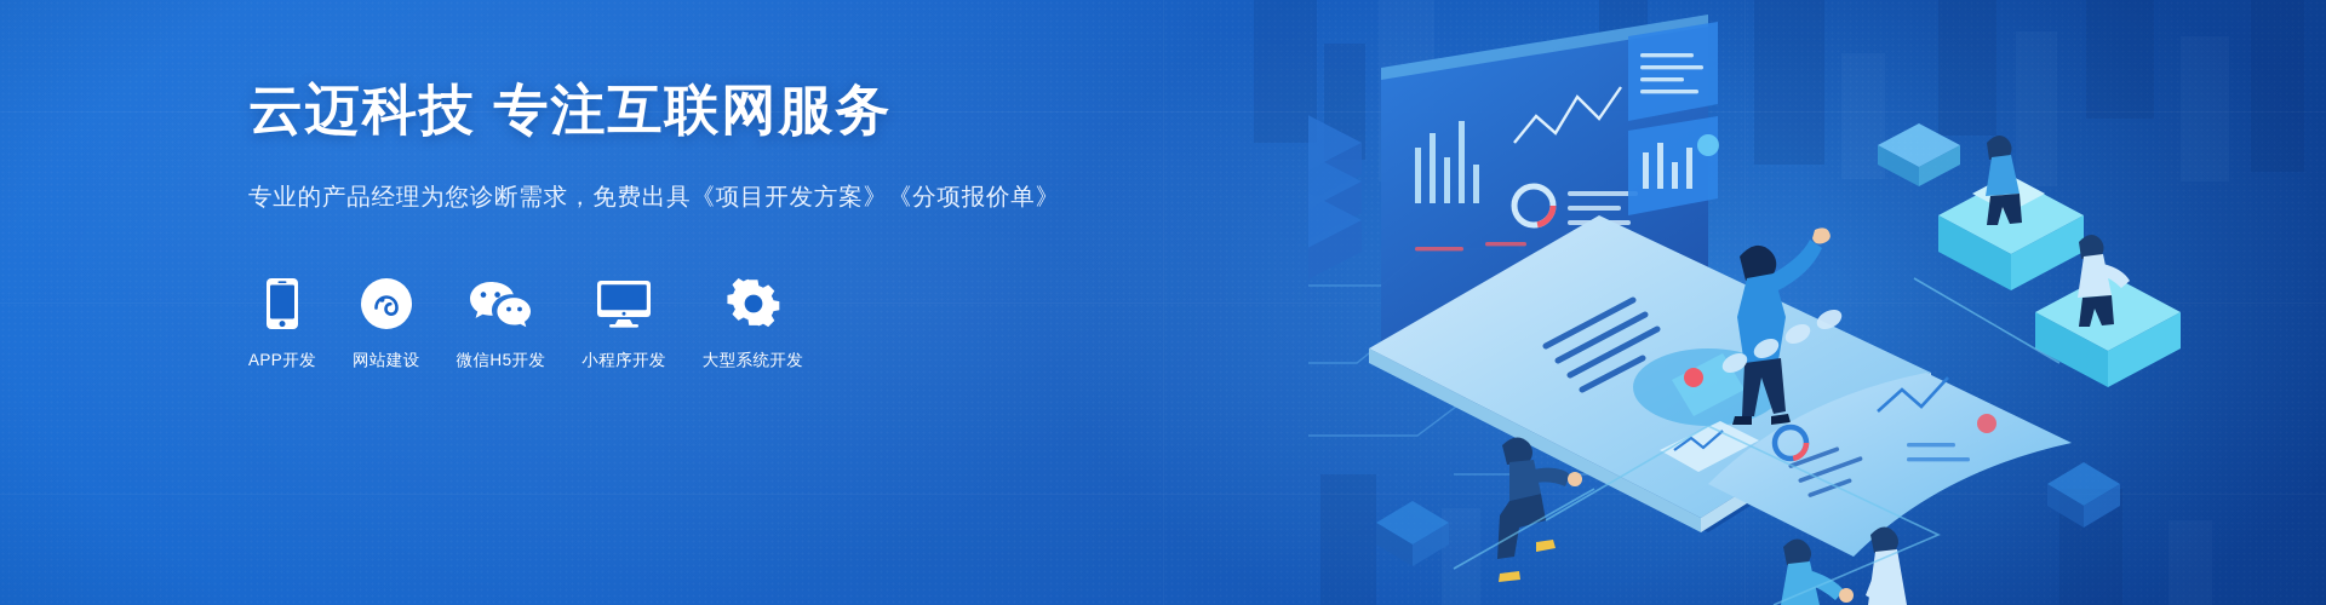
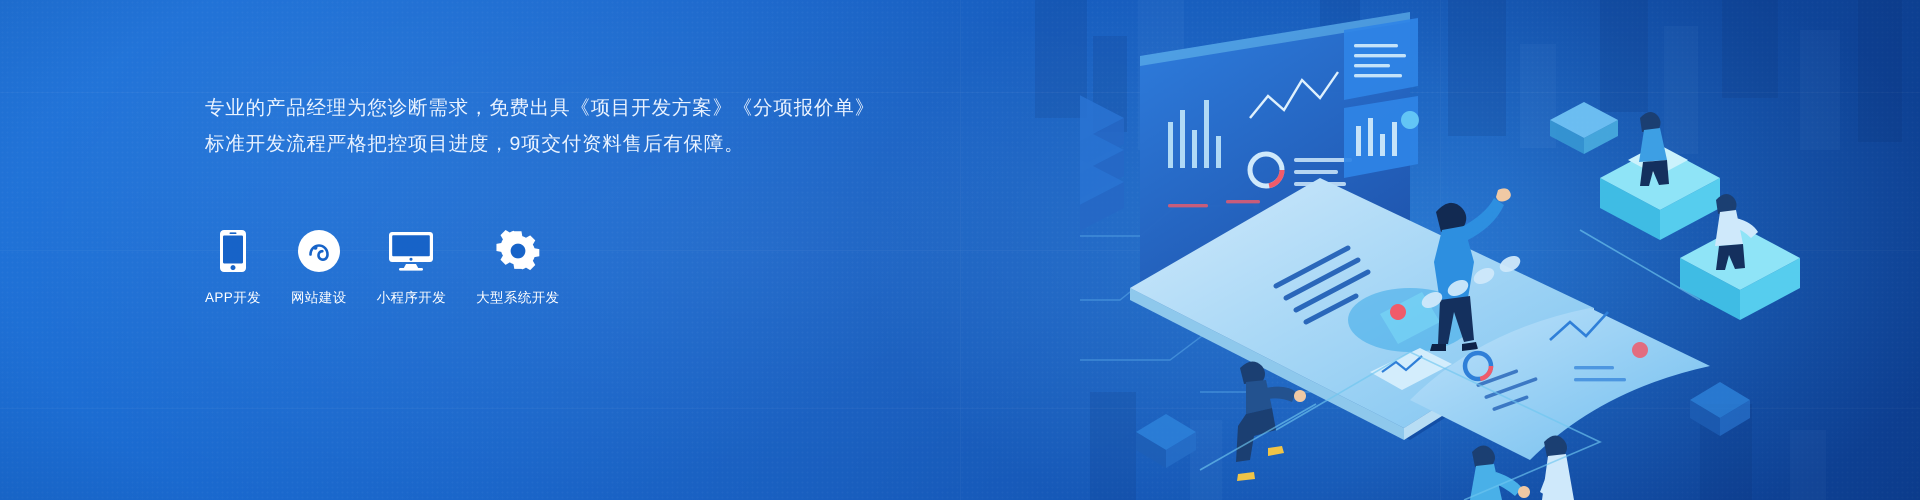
- 云迈科技 专注互联网服务
  专业的产品经理为您诊断需求，免费出具《项目开发方案》《分项报价单》
+ 标准开发流程严格把控项目进度，9项交付资料售后有保障。
  APP开发
  网站建设
- 微信H5开发
  小程序开发
  大型系统开发
